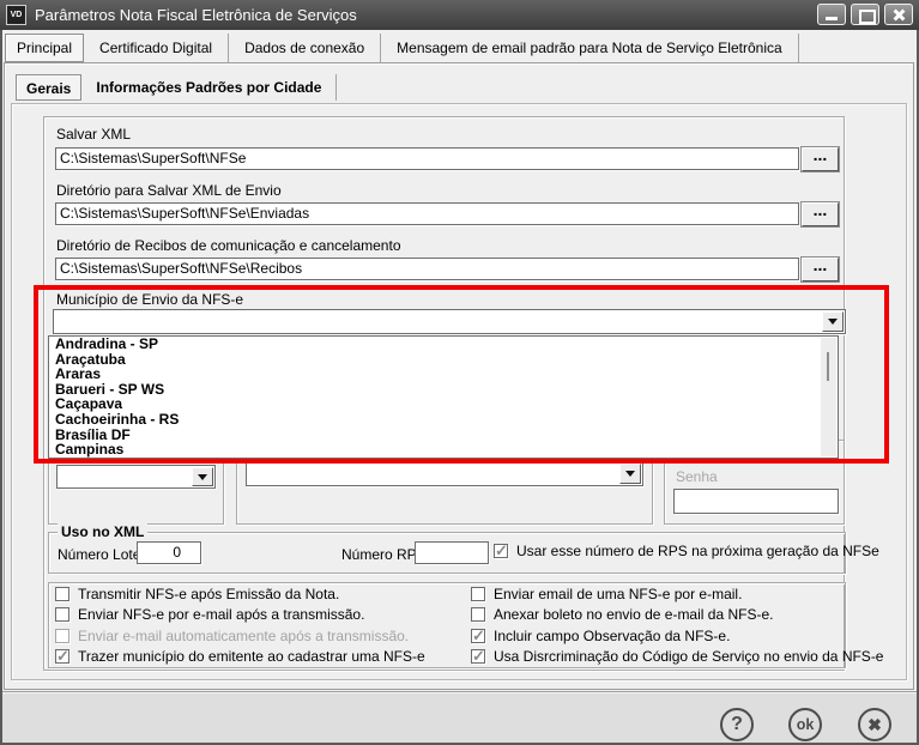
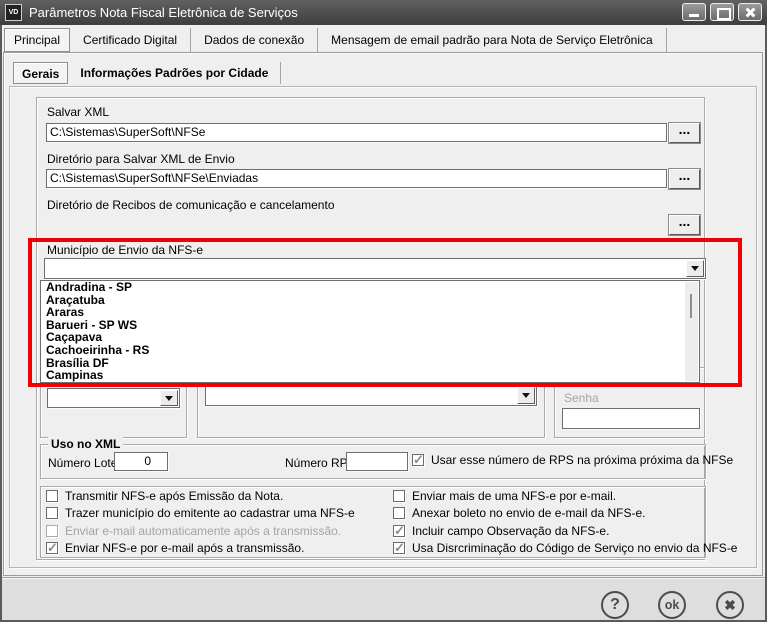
  Parâmetros Nota Fiscal Eletrônica de Serviços
  Principal
  Certificado Digital
  Dados de conexão
  Mensagem de email padrão para Nota de Serviço Eletrônica
  Gerais
  Informações Padrões por Cidade
  Salvar XML
  C:\Sistemas\SuperSoft\NFSe
  ...
  Diretório para Salvar XML de Envio
  C:\Sistemas\SuperSoft\NFSe\Enviadas
  ...
  Diretório de Recibos de comunicação e cancelamento
- C:\Sistemas\SuperSoft\NFSe\Recibos
  ...
  Município de Envio da NFS-e
  Andradina - SP
  Araçatuba
  Araras
  Barueri - SP WS
  Caçapava
  Cachoeirinha - RS
  Brasília DF
  Campinas
  Senha
  Uso no XML
  Número Lot
  0
  Número RP
- Usar esse número de RPS na próxima geração da NFSe
+ Usar esse número de RPS na próxima próxima da NFSe
  Transmitir NFS-e após Emissão da Nota.
- Enviar NFS-e por e-mail após a transmissão.
+ Trazer município do emitente ao cadastrar uma NFS-e
  Enviar e-mail automaticamente após a transmissão.
- Trazer município do emitente ao cadastrar uma NFS-e
+ Enviar NFS-e por e-mail após a transmissão.
- Enviar email de uma NFS-e por e-mail.
+ Enviar mais de uma NFS-e por e-mail.
  Anexar boleto no envio de e-mail da NFS-e.
  Incluir campo Observação da NFS-e.
  Usa Disrcriminação do Código de Serviço no envio da NFS-e
  ?
  ok
  ✖
